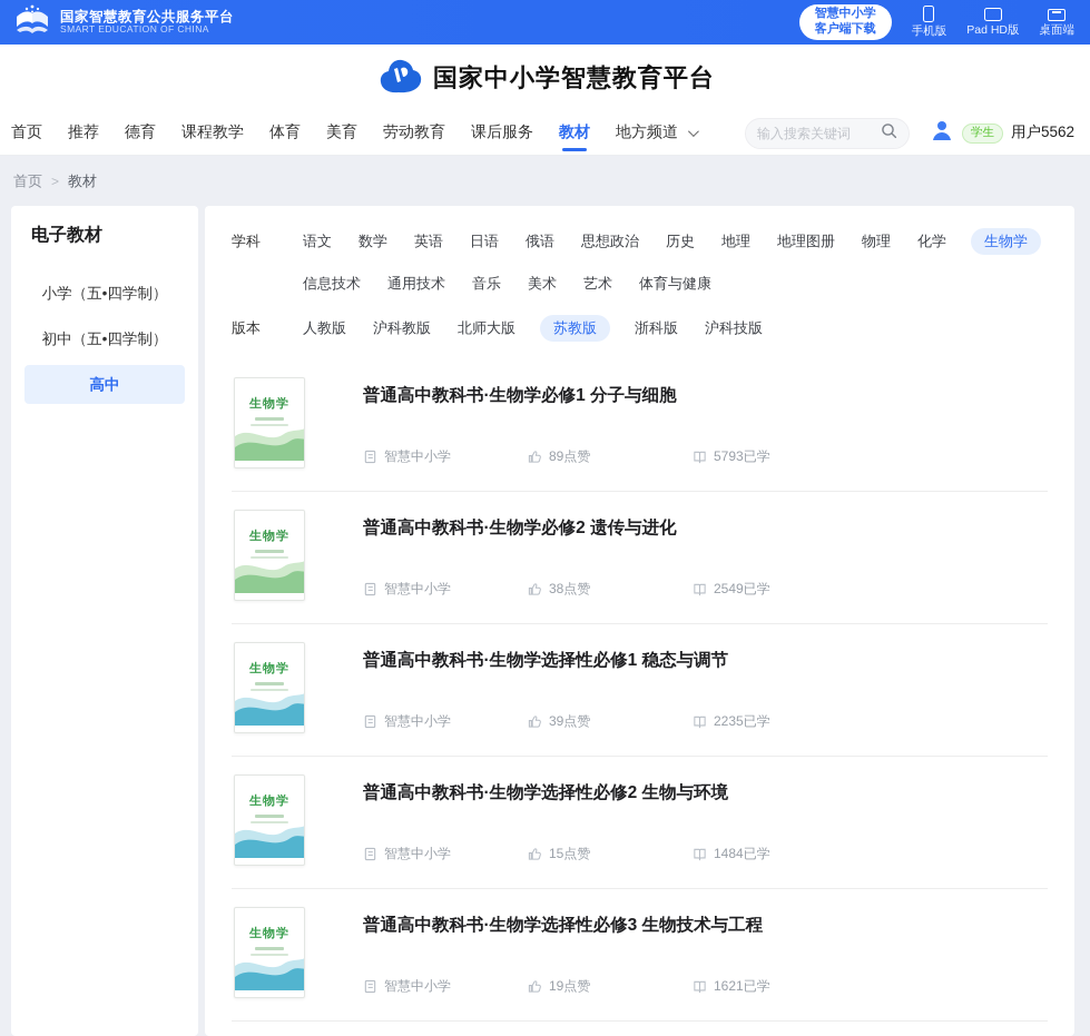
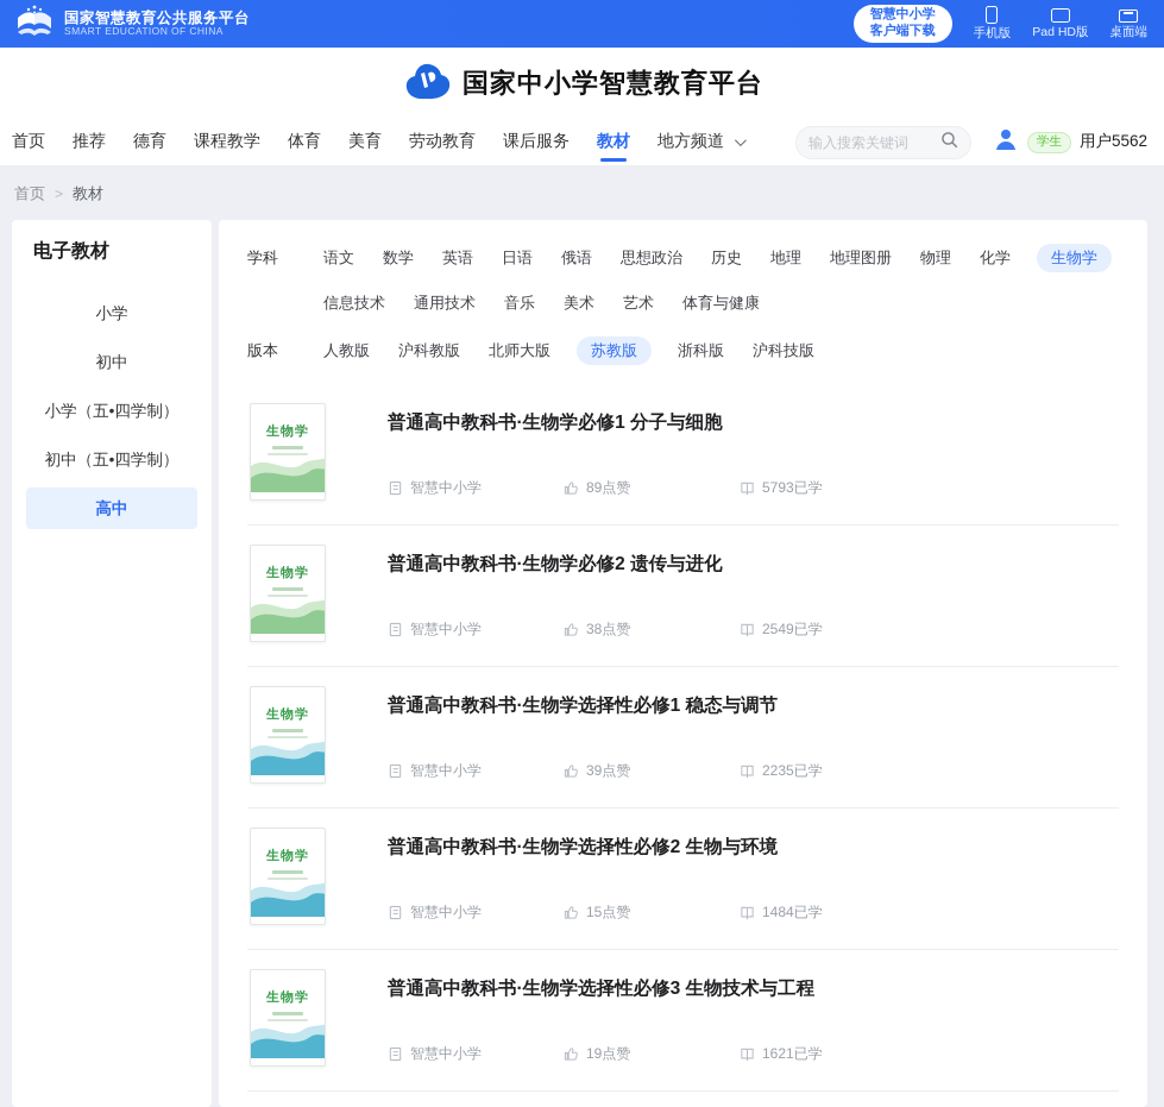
  国家智慧教育公共服务平台
  SMART EDUCATION OF CHINA
  智慧中小学
  客户端下载
  手机版
  Pad HD版
  桌面端
  国家中小学智慧教育平台
  首页
  推荐
  德育
  课程教学
  体育
  美育
  劳动教育
  课后服务
  教材
  地方频道
  输入搜索关键词
  学生
  用户5562
  首页
  >
  教材
  电子教材
+ 小学
+ 初中
  小学（五•四学制）
  初中（五•四学制）
  高中
  学科
  语文
  数学
  英语
  日语
  俄语
  思想政治
  历史
  地理
  地理图册
  物理
  化学
  生物学
  信息技术
  通用技术
  音乐
  美术
  艺术
  体育与健康
  版本
  人教版
  沪科教版
  北师大版
  苏教版
  浙科版
  沪科技版
  生物学
  普通高中教科书·生物学必修1 分子与细胞
  智慧中小学
  89点赞
  5793已学
  生物学
  普通高中教科书·生物学必修2 遗传与进化
  智慧中小学
  38点赞
  2549已学
  生物学
  普通高中教科书·生物学选择性必修1 稳态与调节
  智慧中小学
  39点赞
  2235已学
  生物学
  普通高中教科书·生物学选择性必修2 生物与环境
  智慧中小学
  15点赞
  1484已学
  生物学
  普通高中教科书·生物学选择性必修3 生物技术与工程
  智慧中小学
  19点赞
  1621已学
